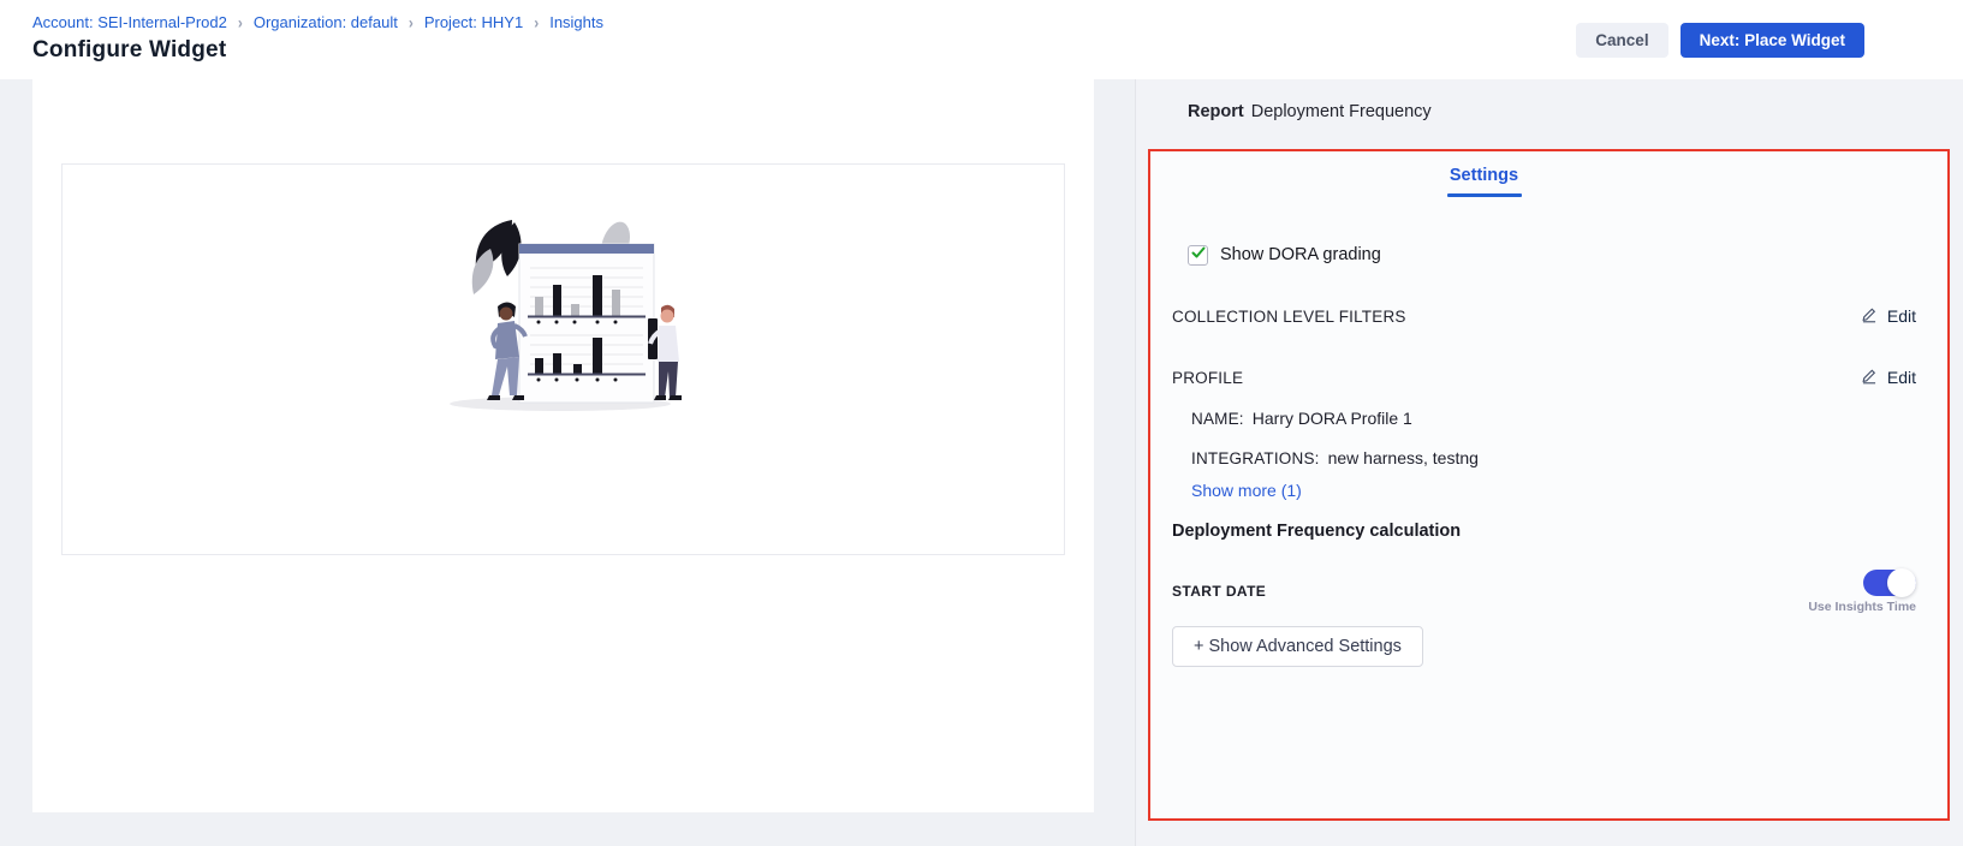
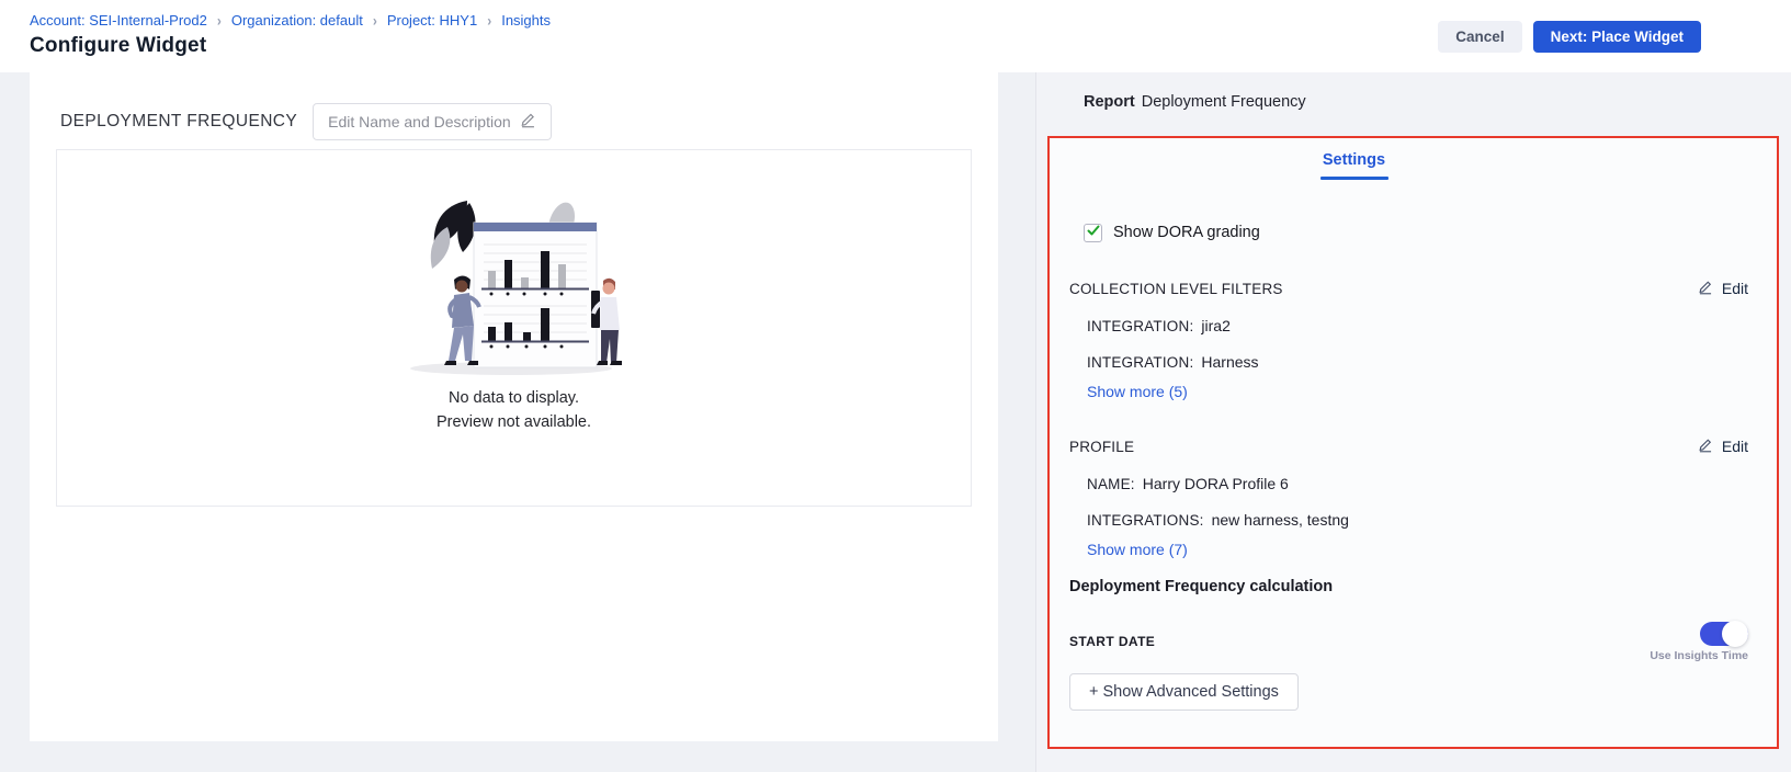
  Account: SEI-Internal-Prod2
  ›
  Organization: default
  ›
  Project: HHY1
  ›
  Insights
  Configure Widget
  Cancel
  Next: Place Widget
+ DEPLOYMENT FREQUENCY
+ Edit Name and Description
+ No data to display.
+ Preview not available.
  Report Deployment Frequency
  Settings
  Show DORA grading
  COLLECTION LEVEL FILTERS
  Edit
+ INTEGRATION: jira2
+ INTEGRATION: Harness
+ Show more (5)
  PROFILE
  Edit
- NAME: Harry DORA Profile 1
+ NAME: Harry DORA Profile 6
  INTEGRATIONS: new harness, testng
- Show more (1)
+ Show more (7)
  Deployment Frequency calculation
  START DATE
  Use Insights Time
  + Show Advanced Settings
